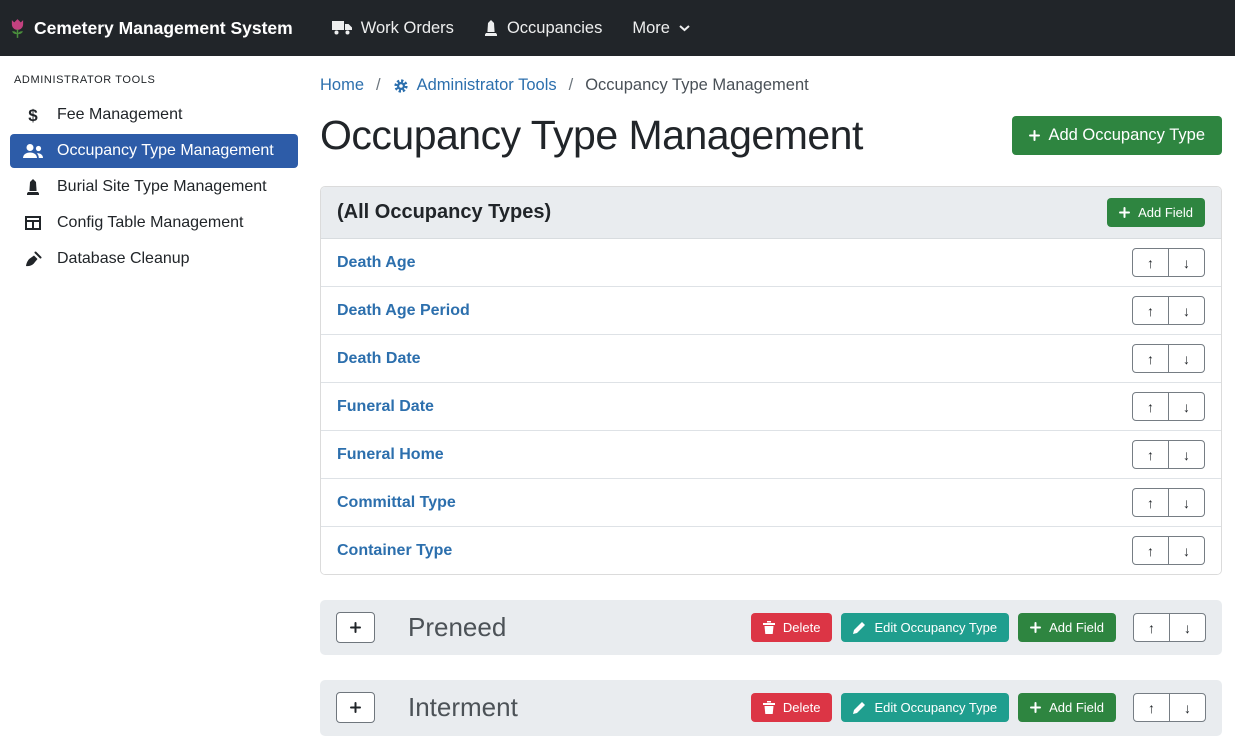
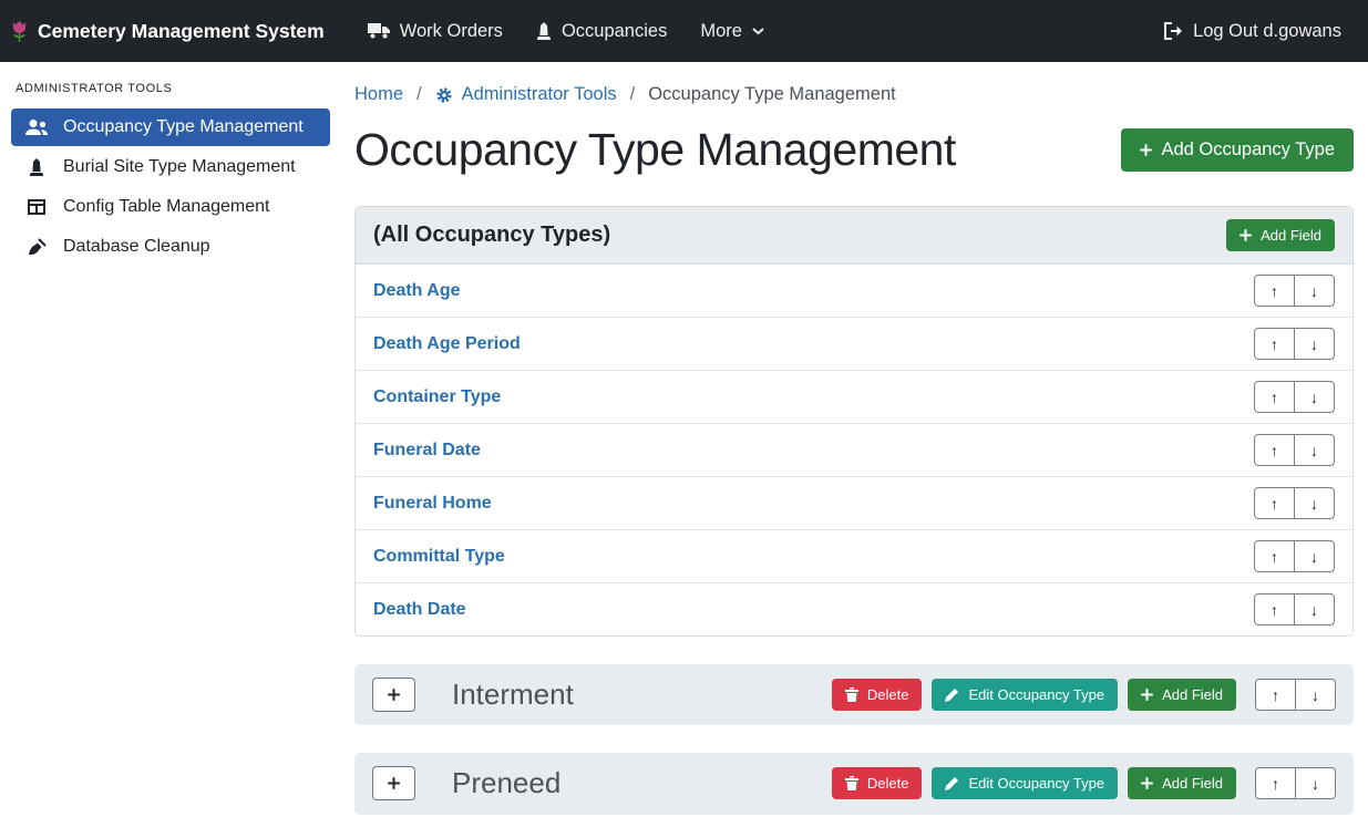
  Cemetery Management System
  Work Orders
  Occupancies
  More
+ Log Out d.gowans
  ADMINISTRATOR TOOLS
- $
- Fee Management
  Occupancy Type Management
  Burial Site Type Management
  Config Table Management
  Database Cleanup
  Home
  /
  Administrator Tools
  /
  Occupancy Type Management
  Occupancy Type Management
  Add Occupancy Type
  (All Occupancy Types)
  Add Field
  Death Age
  ↑
  ↓
  Death Age Period
  ↑
  ↓
- Death Date
+ Container Type
  ↑
  ↓
  Funeral Date
  ↑
  ↓
  Funeral Home
  ↑
  ↓
  Committal Type
  ↑
  ↓
- Container Type
+ Death Date
  ↑
  ↓
- Preneed
+ Interment
  Delete
  Edit Occupancy Type
  Add Field
  ↑
  ↓
- Interment
+ Preneed
  Delete
  Edit Occupancy Type
  Add Field
  ↑
  ↓
